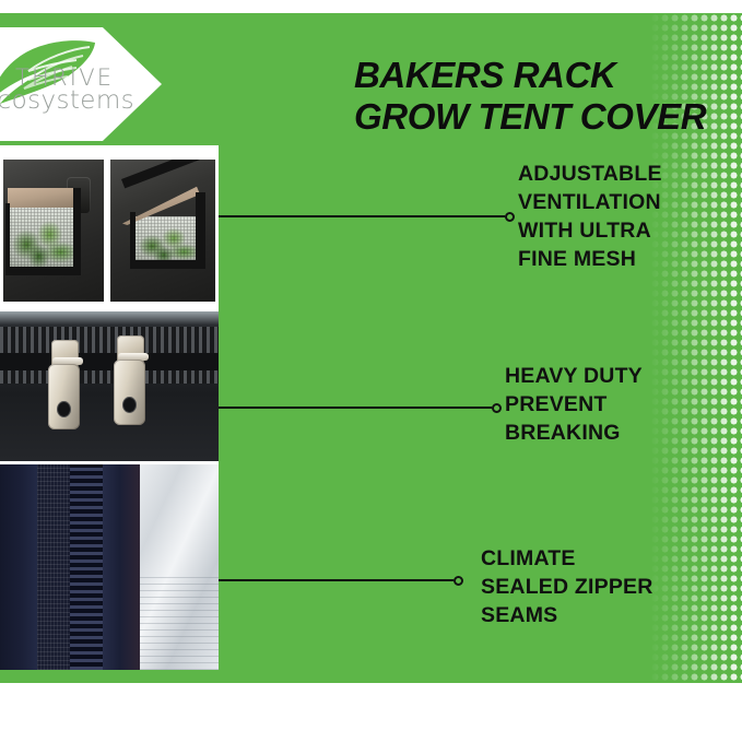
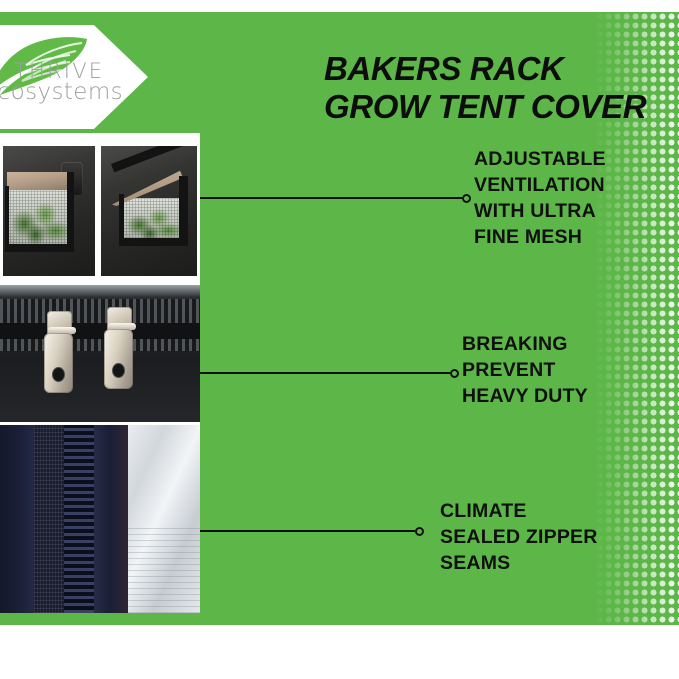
  THRIVE
  cosystems
  BAKERS RACK
  GROW TENT COVER
  ADJUSTABLE
  VENTILATION
  WITH ULTRA
  FINE MESH
- HEAVY DUTY
+ BREAKING
  PREVENT
- BREAKING
+ HEAVY DUTY
  CLIMATE
  SEALED ZIPPER
  SEAMS
